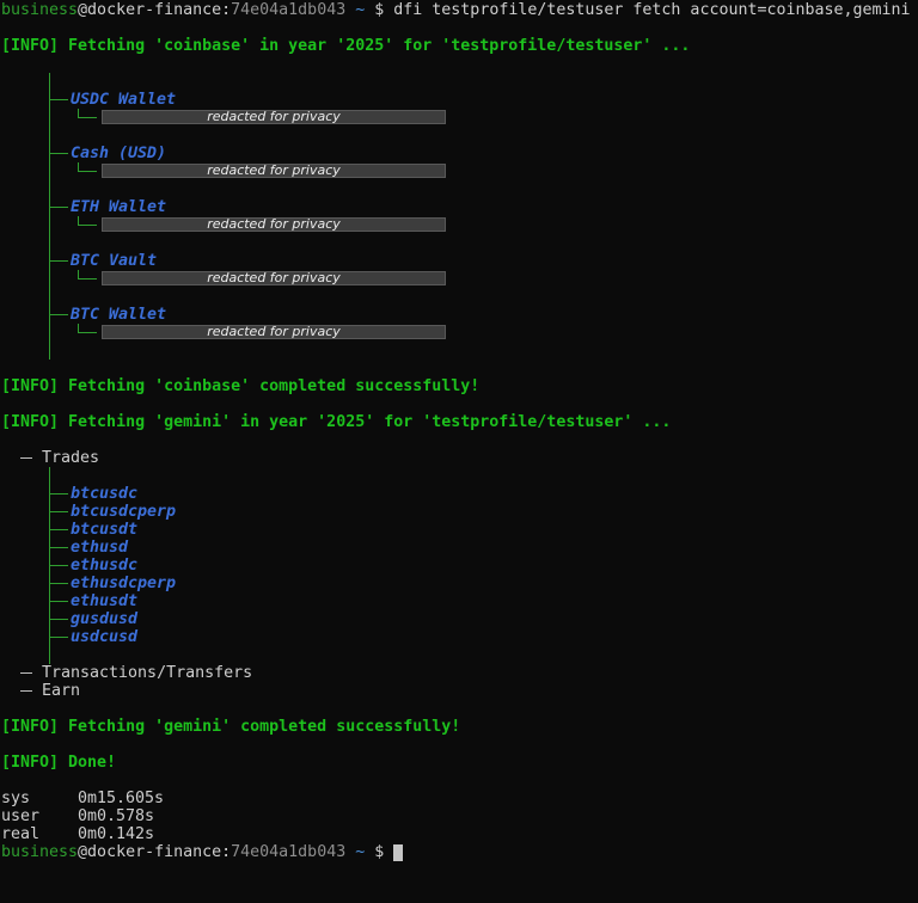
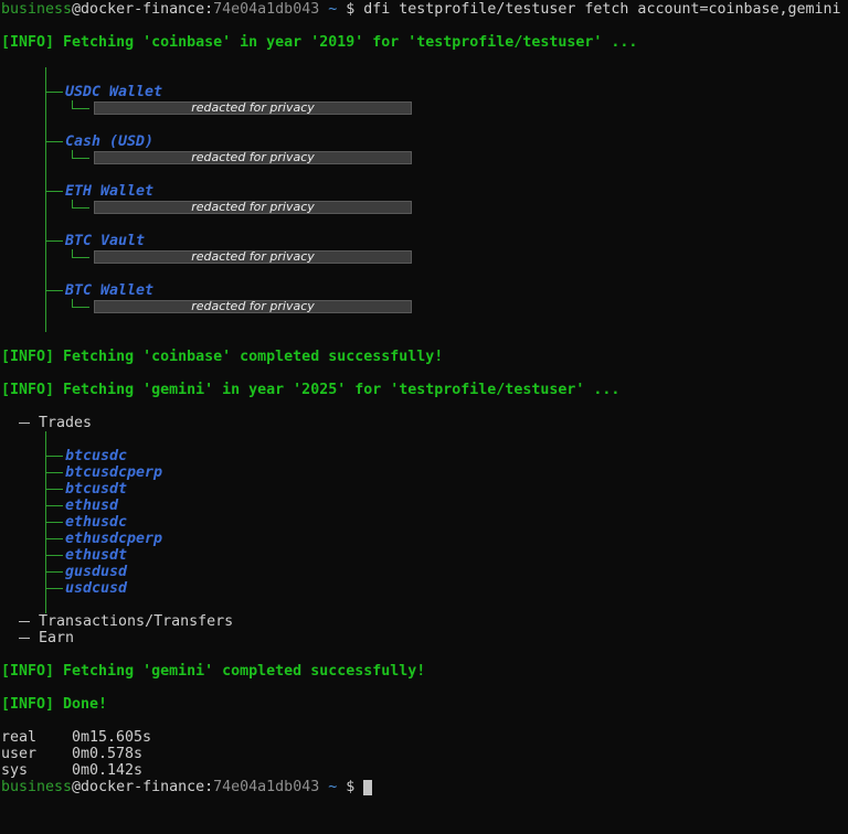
  business@docker-finance:74e04a1db043 ~ $ dfi testprofile/testuser fetch account=coinbase,gemini
- [INFO] Fetching 'coinbase' in year '2025' for 'testprofile/testuser' ...
+ [INFO] Fetching 'coinbase' in year '2019' for 'testprofile/testuser' ...
  USDC Wallet
  redacted for privacy
  Cash (USD)
  redacted for privacy
  ETH Wallet
  redacted for privacy
  BTC Vault
  redacted for privacy
  BTC Wallet
  redacted for privacy
  [INFO] Fetching 'coinbase' completed successfully!
  [INFO] Fetching 'gemini' in year '2025' for 'testprofile/testuser' ...
  Trades
  btcusdc
  btcusdcperp
  btcusdt
  ethusd
  ethusdc
  ethusdcperp
  ethusdt
  gusdusd
  usdcusd
  Transactions/Transfers
  Earn
  [INFO] Fetching 'gemini' completed successfully!
  [INFO] Done!
- sys 0m15.605s
+ real 0m15.605s
  user 0m0.578s
- real 0m0.142s
+ sys 0m0.142s
  business@docker-finance:74e04a1db043 ~ $
